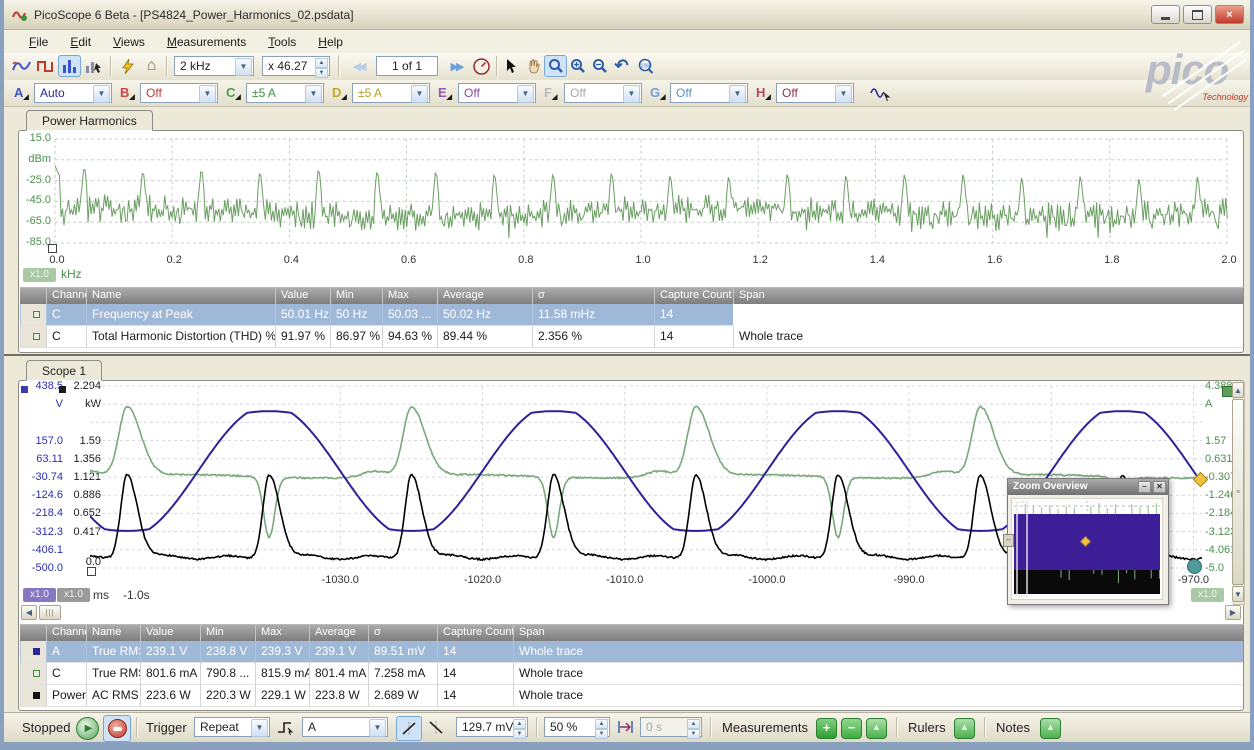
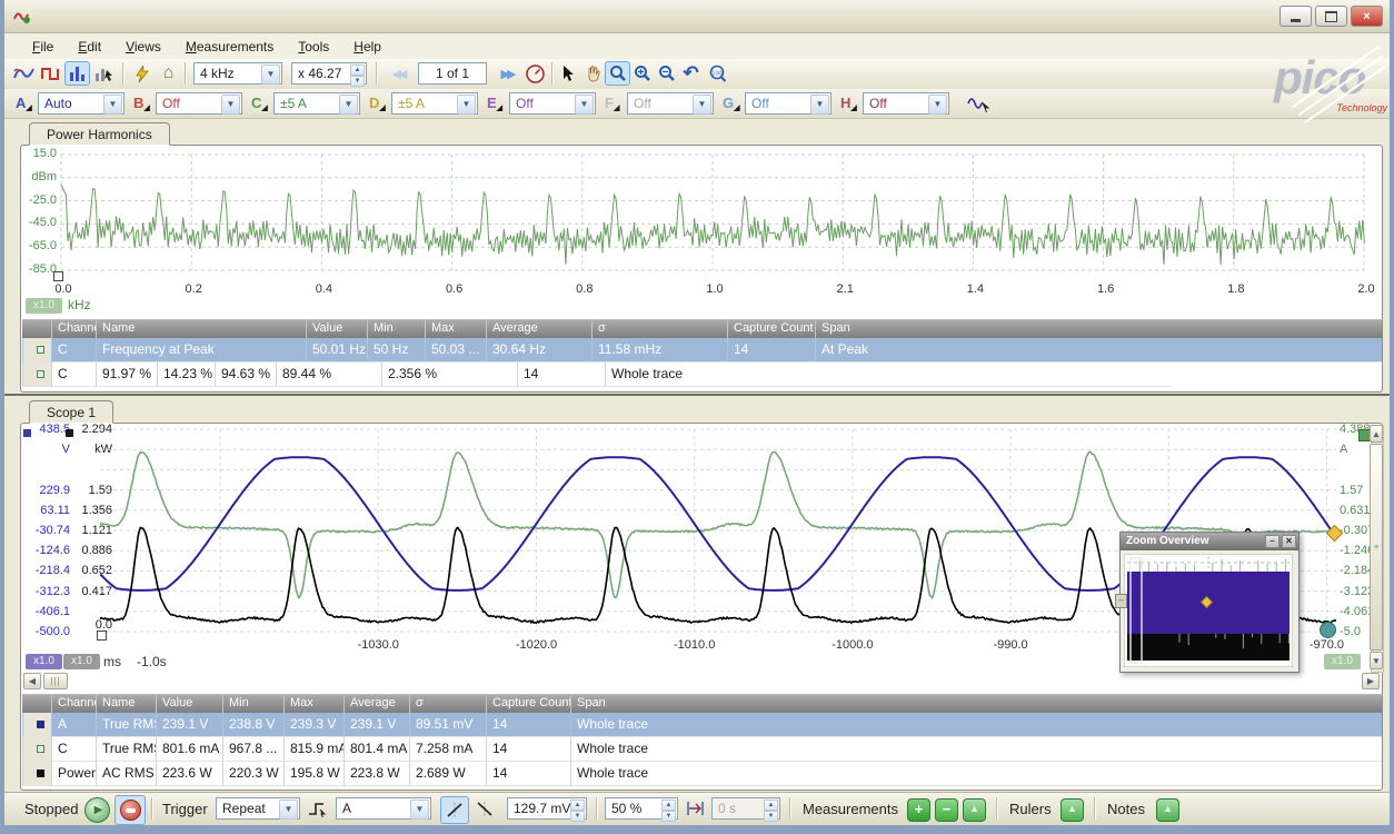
- PicoScope 6 Beta - [PS4824_Power_Harmonics_02.psdata]
  ×
  File
  Edit
  Views
  Measurements
  Tools
  Help
  ⌂
- 2 kHz
+ 4 kHz
  ▼
  x 46.27
  ◀◀
  1 of 1
  ▶▶
  ↶
  Auto
  ▼
  Off
  ▼
  ±5 A
  ▼
  ±5 A
  ▼
  Off
  ▼
  Off
  ▼
  Off
  ▼
  Off
  ▼
  pic
  Technology
  Power Harmonics
  15.0
  dBm
  -25.0
  -45.0
  -65.0
  -85.0
  0.0
  0.2
  0.4
  0.6
  0.8
  1.0
- 1.2
+ 2.1
  1.4
  1.6
  1.8
  2.0
  x1.0
  kHz
  Chann
  Name
  Value
  Min
  Max
  Average
  σ
  Capture Count
  Span
  C
  Frequency at Peak
  50.01 Hz
  50 Hz
  50.03 ...
- 50.02 Hz
+ 30.64 Hz
  11.58 mHz
  14
+ At Peak
  C
- Total Harmonic Distortion (THD) %
  91.97 %
- 86.97 %
+ 14.23 %
  94.63 %
  89.44 %
  2.356 %
  14
  Whole trace
  Scope 1
  438.
  V
- 157.0
+ 229.9
  63.11
  -30.74
  -124.6
  -218.4
  -312.3
  -406.1
  -500.0
  kW
  0.0
  A
  1.57
  0.631
  -0.30
  -1.24
  -2.18
  -3.12
  -4.06
  -5.0
  -1030.0
  -1020.0
  -1010.0
  -1000.0
  -990.0
  -970.0
  x1.0
  x1.0
  ms
  -1.0s
  x1.0
  ◀
  |||
  ▶
  ▲
  ▼
  Chann
  Name
  Value
  Min
  Max
  Average
  σ
  Capture Coun
  Span
  A
  True RM
  239.1 V
  238.8 V
  239.3 V
  239.1 V
  89.51 mV
  14
  Whole trace
  C
  True RM
  801.6 mA
- 790.8 ...
+ 967.8 ...
  815.9 m
  801.4 mA
  7.258 mA
  14
  Whole trace
  Power
  AC RMS
  223.6 W
  220.3 W
- 229.1 W
+ 195.8 W
  223.8 W
  2.689 W
  14
  Whole trace
  Zoom Overview
  –
  ✕
  Stopped
  ▶
  Trigger
  Repeat
  ▼
  A
  ▼
  129.7 mV
  50 %
  0 s
  Measurements
  +
  −
  ▲
  Rulers
  ▲
  Notes
  ▲
